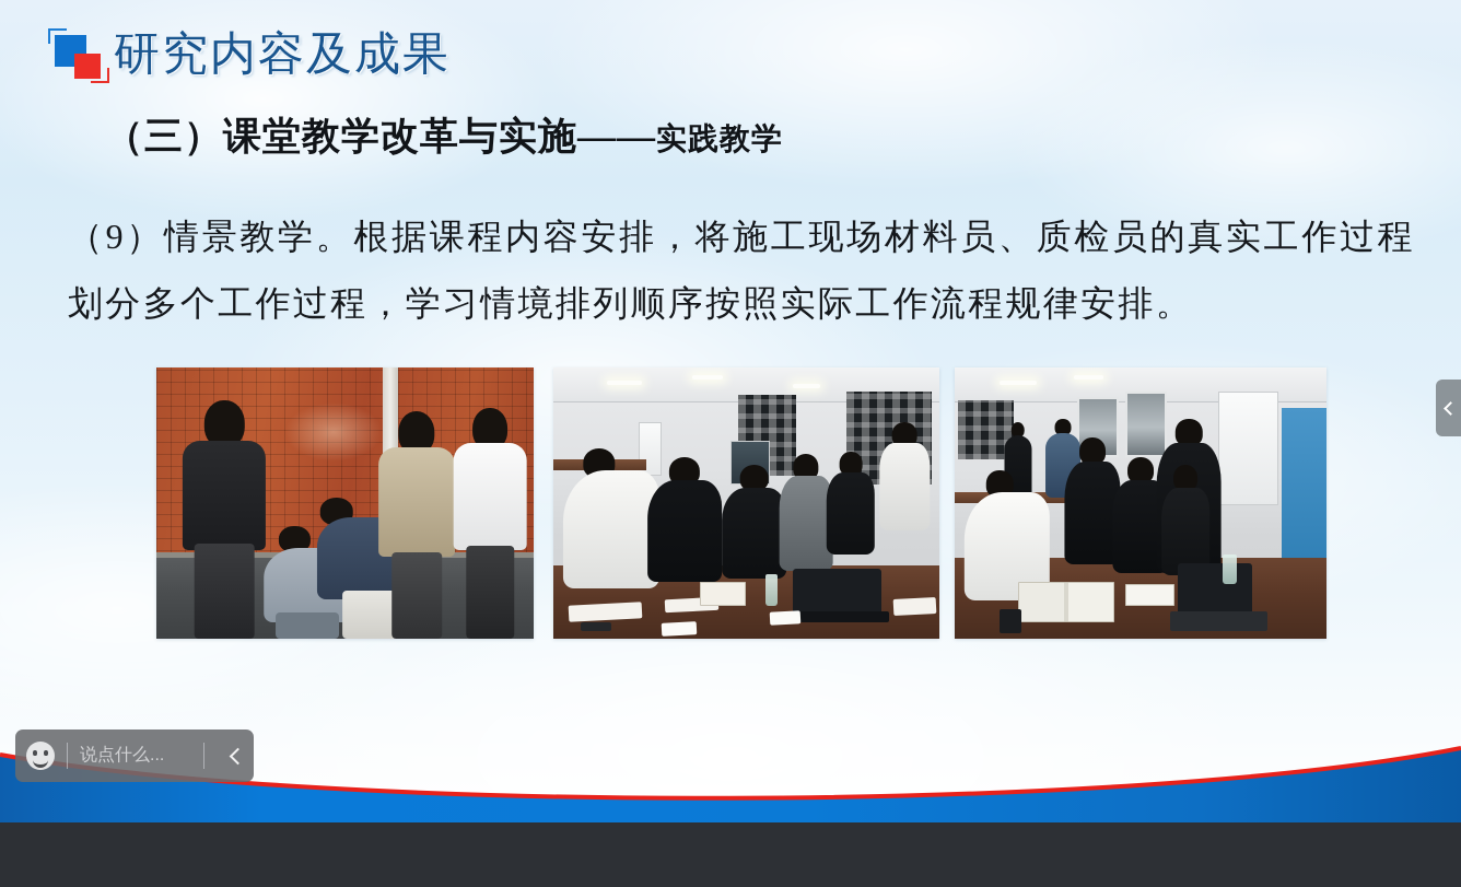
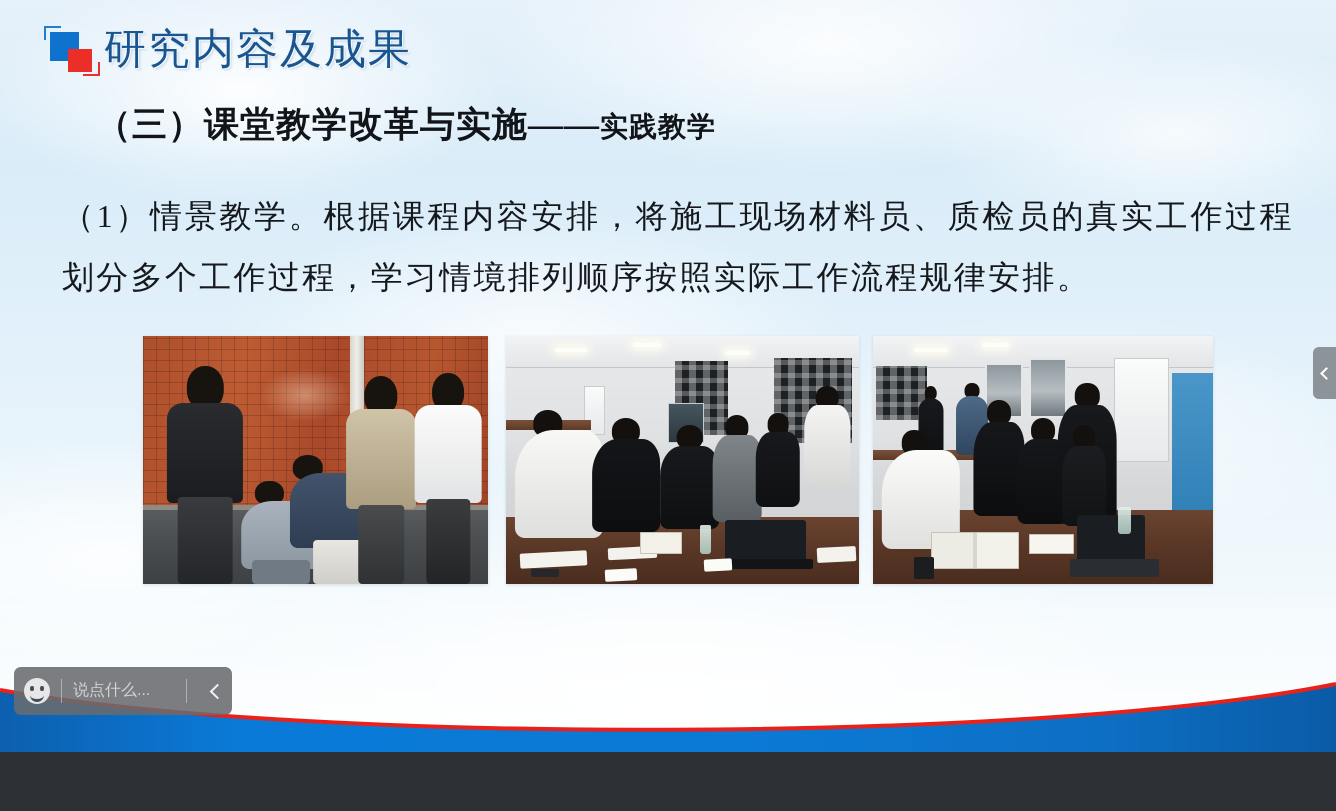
  研究内容及成果
  （三）课堂教学改革与实施——实践教学
- （9）情景教学。根据课程内容安排，将施工现场材料员、质检员的真实工作过程划分多个工作过程，学习情境排列顺序按照实际工作流程规律安排。
+ （1）情景教学。根据课程内容安排，将施工现场材料员、质检员的真实工作过程划分多个工作过程，学习情境排列顺序按照实际工作流程规律安排。
  说点什么...
